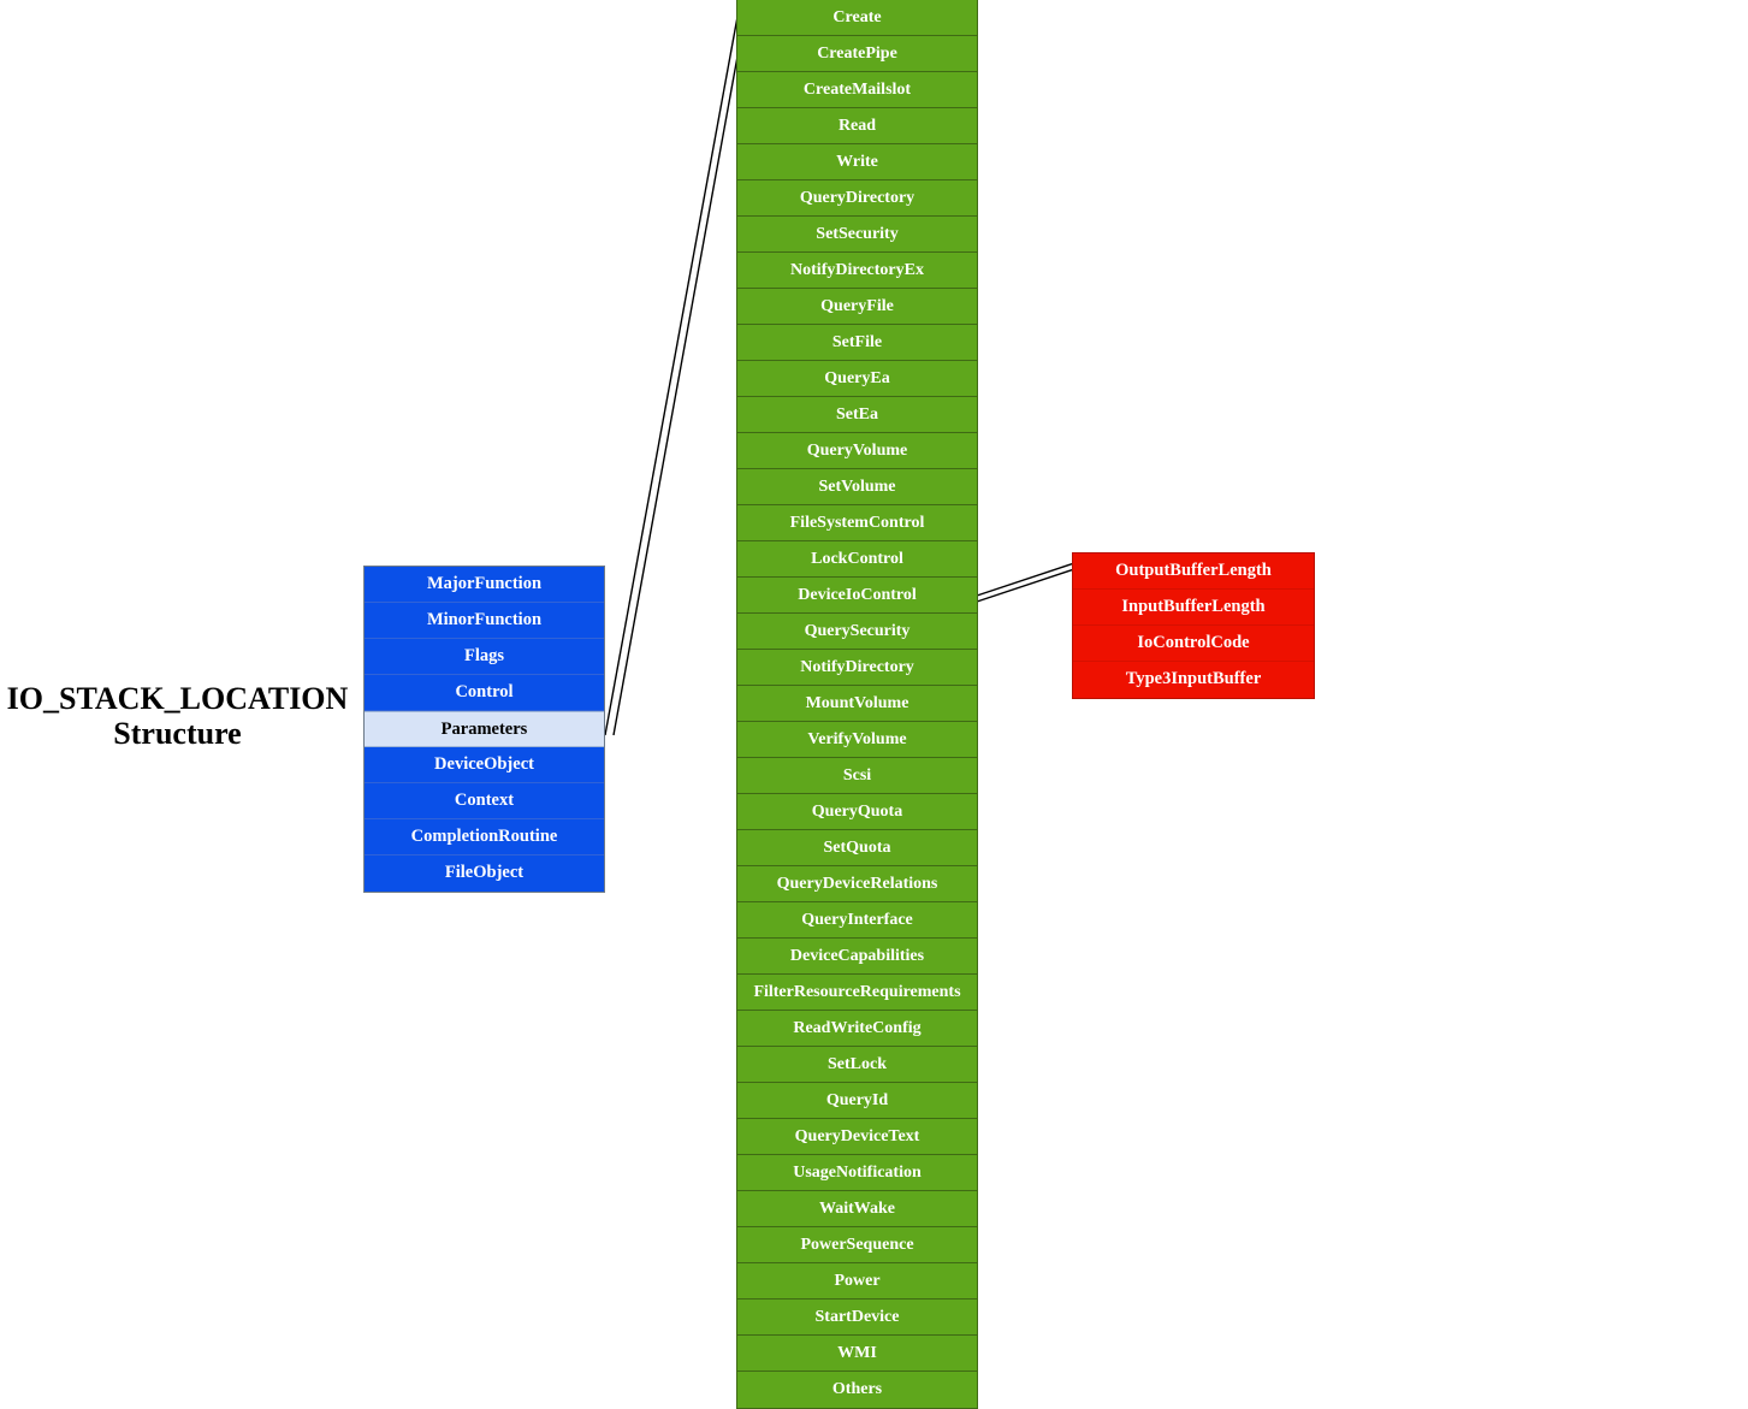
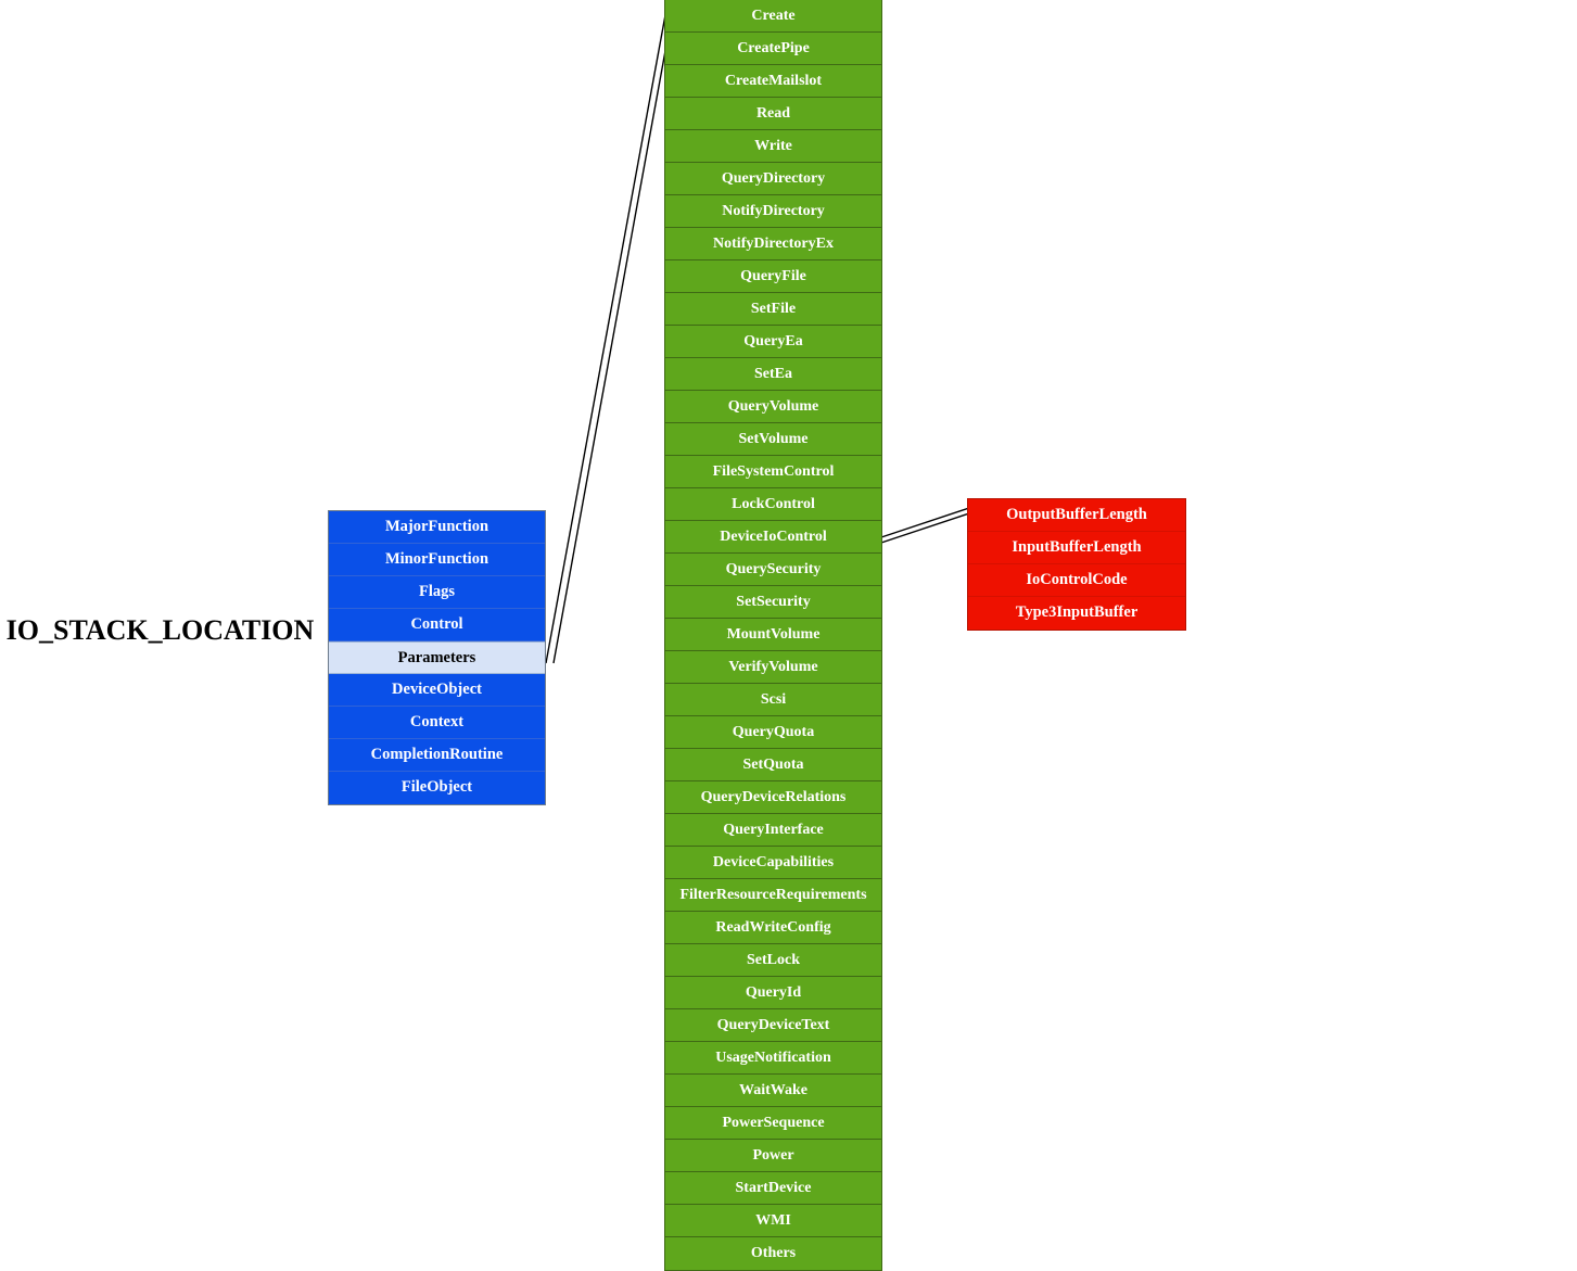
  IO_STACK_LOCATION
- Structure
  MajorFunction
  MinorFunction
  Flags
  Control
  Parameters
  DeviceObject
  Context
  CompletionRoutine
  FileObject
  Create
  CreatePipe
  CreateMailslot
  Read
  Write
  QueryDirectory
- SetSecurity
+ NotifyDirectory
  NotifyDirectoryEx
  QueryFile
  SetFile
  QueryEa
  SetEa
  QueryVolume
  SetVolume
  FileSystemControl
  LockControl
  DeviceIoControl
  QuerySecurity
- NotifyDirectory
+ SetSecurity
  MountVolume
  VerifyVolume
  Scsi
  QueryQuota
  SetQuota
  QueryDeviceRelations
  QueryInterface
  DeviceCapabilities
  FilterResourceRequirements
  ReadWriteConfig
  SetLock
  QueryId
  QueryDeviceText
  UsageNotification
  WaitWake
  PowerSequence
  Power
  StartDevice
  WMI
  Others
  OutputBufferLength
  InputBufferLength
  IoControlCode
  Type3InputBuffer
